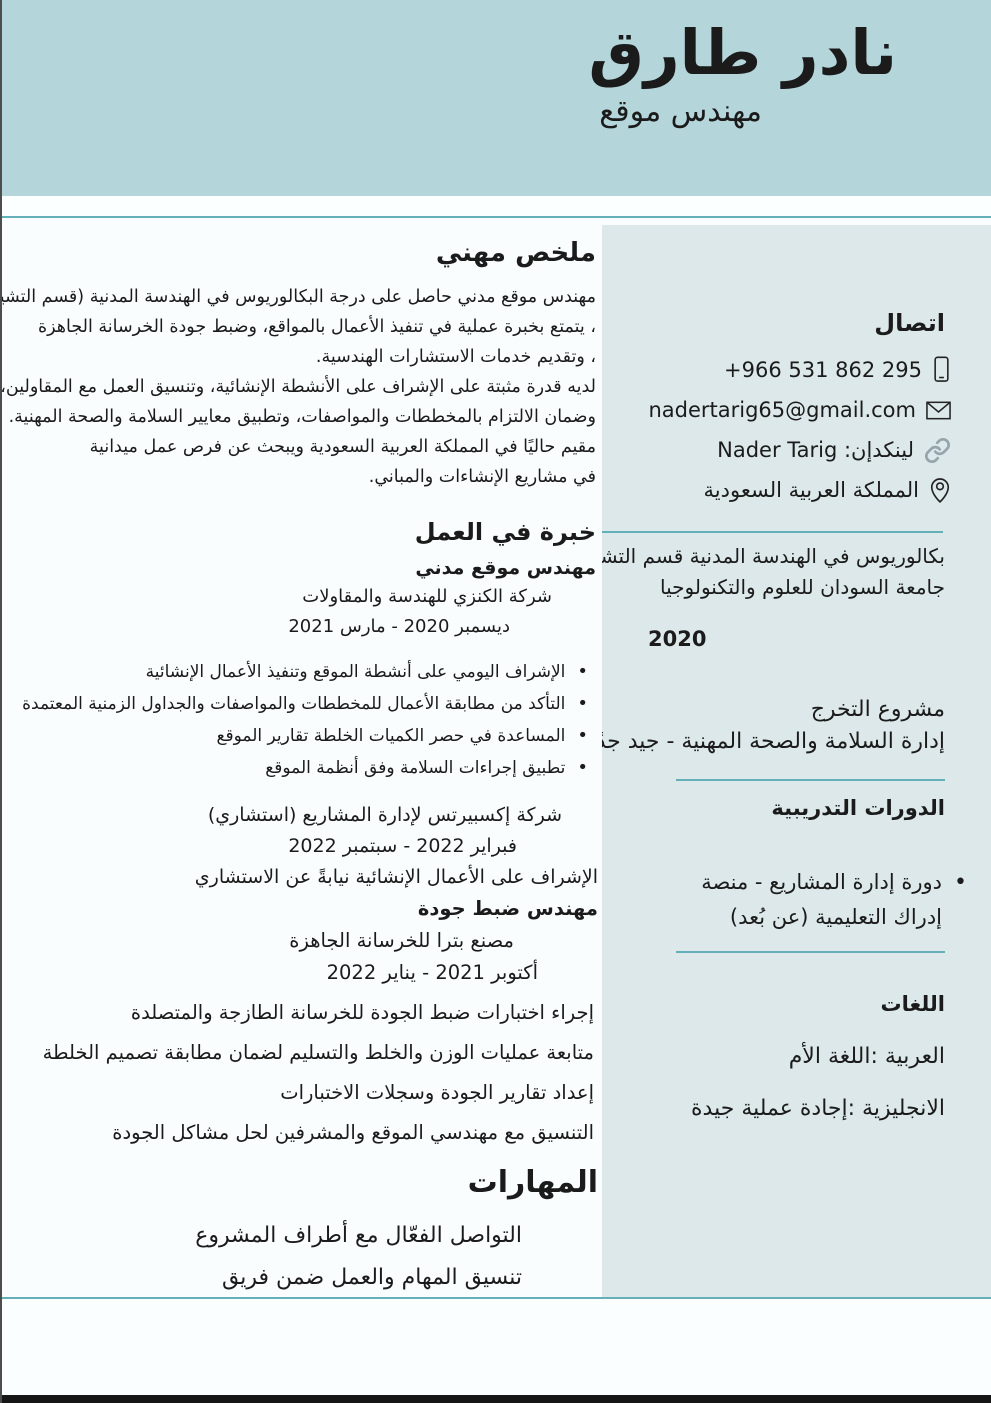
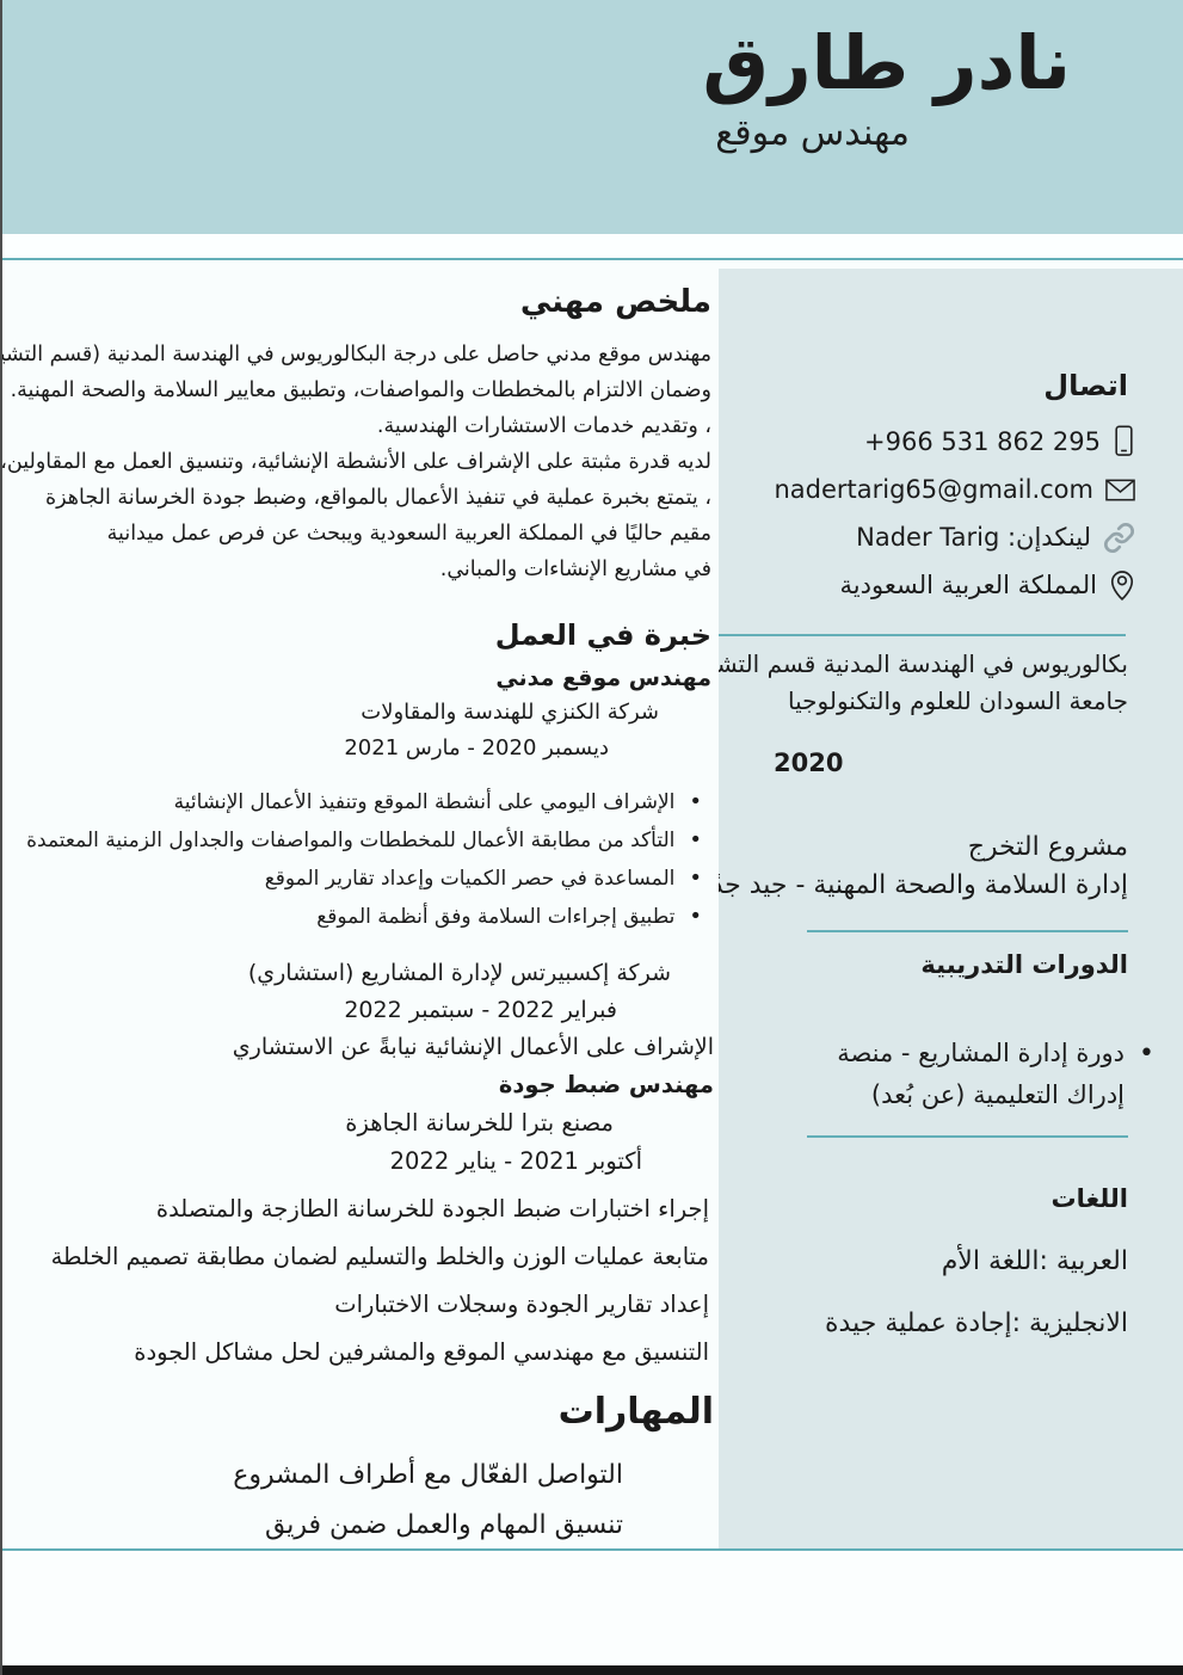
  نادر طارق
  مهندس موقع
  اتصال
  +966 531 862 295
  nadertarig65@gmail.com
  لينكدإن: Nader Tarig
  المملكة العربية السعودية
  بكالوريوس في الهندسة المدنية قسم التش
  جامعة السودان للعلوم والتكنولوجيا
  2020
  مشروع التخرج
  إدارة السلامة والصحة المهنية - جيد جدً
  الدورات التدريبية
  •
  دورة إدارة المشاريع - منصة إدراك التعليمية (عن بُعد)
  اللغات
  العربية :اللغة الأم
  الانجليزية :إجادة عملية جيدة
  ملخص مهني
  مهندس موقع مدني حاصل على درجة البكالوريوس في الهندسة المدنية (قسم التشي
- ، يتمتع بخبرة عملية في تنفيذ الأعمال بالمواقع، وضبط جودة الخرسانة الجاهزة
+ وضمان الالتزام بالمخططات والمواصفات، وتطبيق معايير السلامة والصحة المهنية.
  ، وتقديم خدمات الاستشارات الهندسية.
  لديه قدرة مثبتة على الإشراف على الأنشطة الإنشائية، وتنسيق العمل مع المقاولين،
- وضمان الالتزام بالمخططات والمواصفات، وتطبيق معايير السلامة والصحة المهنية.
+ ، يتمتع بخبرة عملية في تنفيذ الأعمال بالمواقع، وضبط جودة الخرسانة الجاهزة
  مقيم حاليًا في المملكة العربية السعودية ويبحث عن فرص عمل ميدانية
  في مشاريع الإنشاءات والمباني.
  خبرة في العمل
  مهندس موقع مدني
  شركة الكنزي للهندسة والمقاولات
  ديسمبر 2020 - مارس 2021
  •
  الإشراف اليومي على أنشطة الموقع وتنفيذ الأعمال الإنشائية
  •
  التأكد من مطابقة الأعمال للمخططات والمواصفات والجداول الزمنية المعتمدة
  •
- المساعدة في حصر الكميات الخلطة تقارير الموقع
+ المساعدة في حصر الكميات وإعداد تقارير الموقع
  •
  تطبيق إجراءات السلامة وفق أنظمة الموقع
  شركة إكسبيرتس لإدارة المشاريع (استشاري)
  فبراير 2022 - سبتمبر 2022
  الإشراف على الأعمال الإنشائية نيابةً عن الاستشاري
  مهندس ضبط جودة
  مصنع بترا للخرسانة الجاهزة
  أكتوبر 2021 - يناير 2022
  إجراء اختبارات ضبط الجودة للخرسانة الطازجة والمتصلدة
  متابعة عمليات الوزن والخلط والتسليم لضمان مطابقة تصميم الخلطة
  إعداد تقارير الجودة وسجلات الاختبارات
  التنسيق مع مهندسي الموقع والمشرفين لحل مشاكل الجودة
  المهارات
  التواصل الفعّال مع أطراف المشروع
  تنسيق المهام والعمل ضمن فريق
